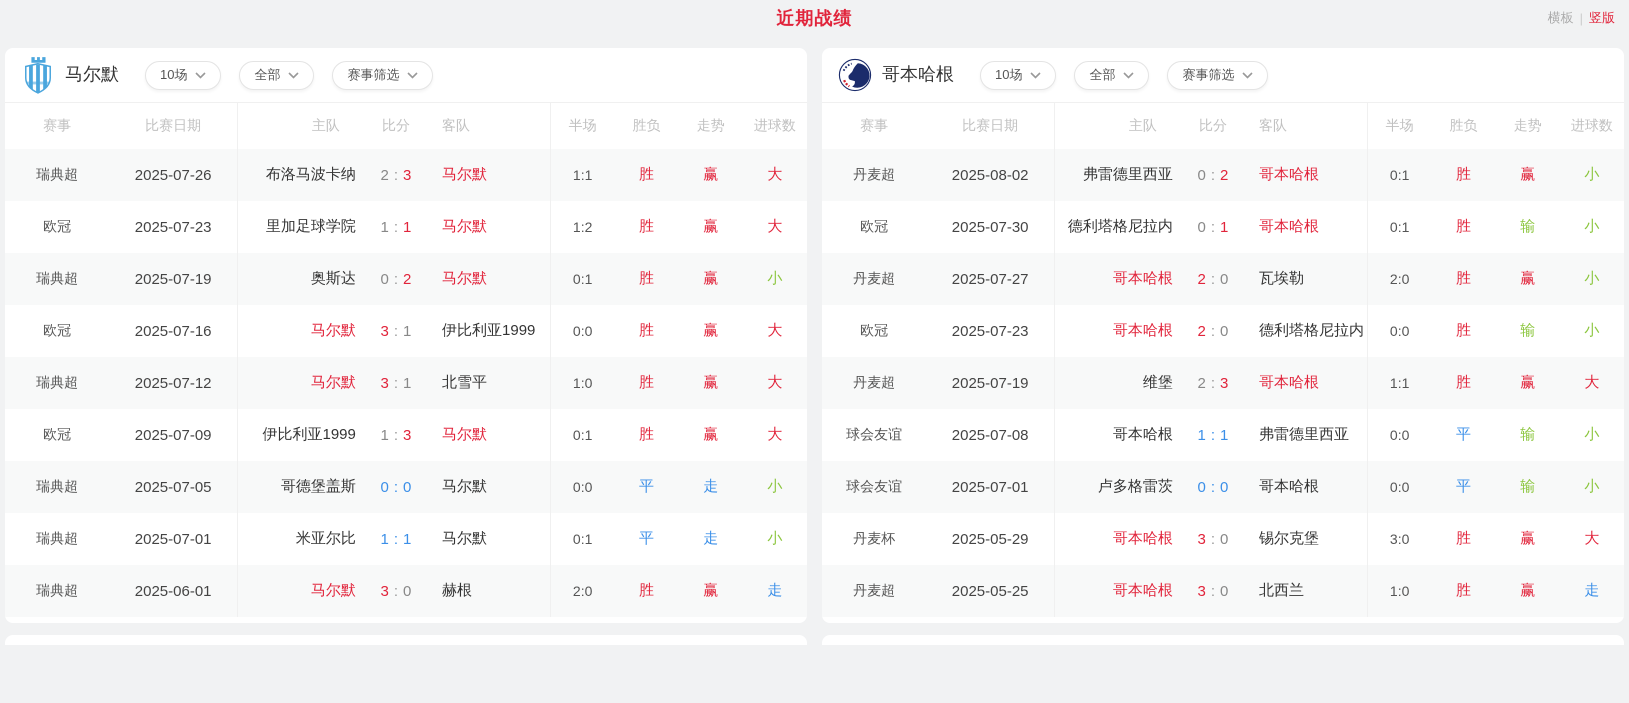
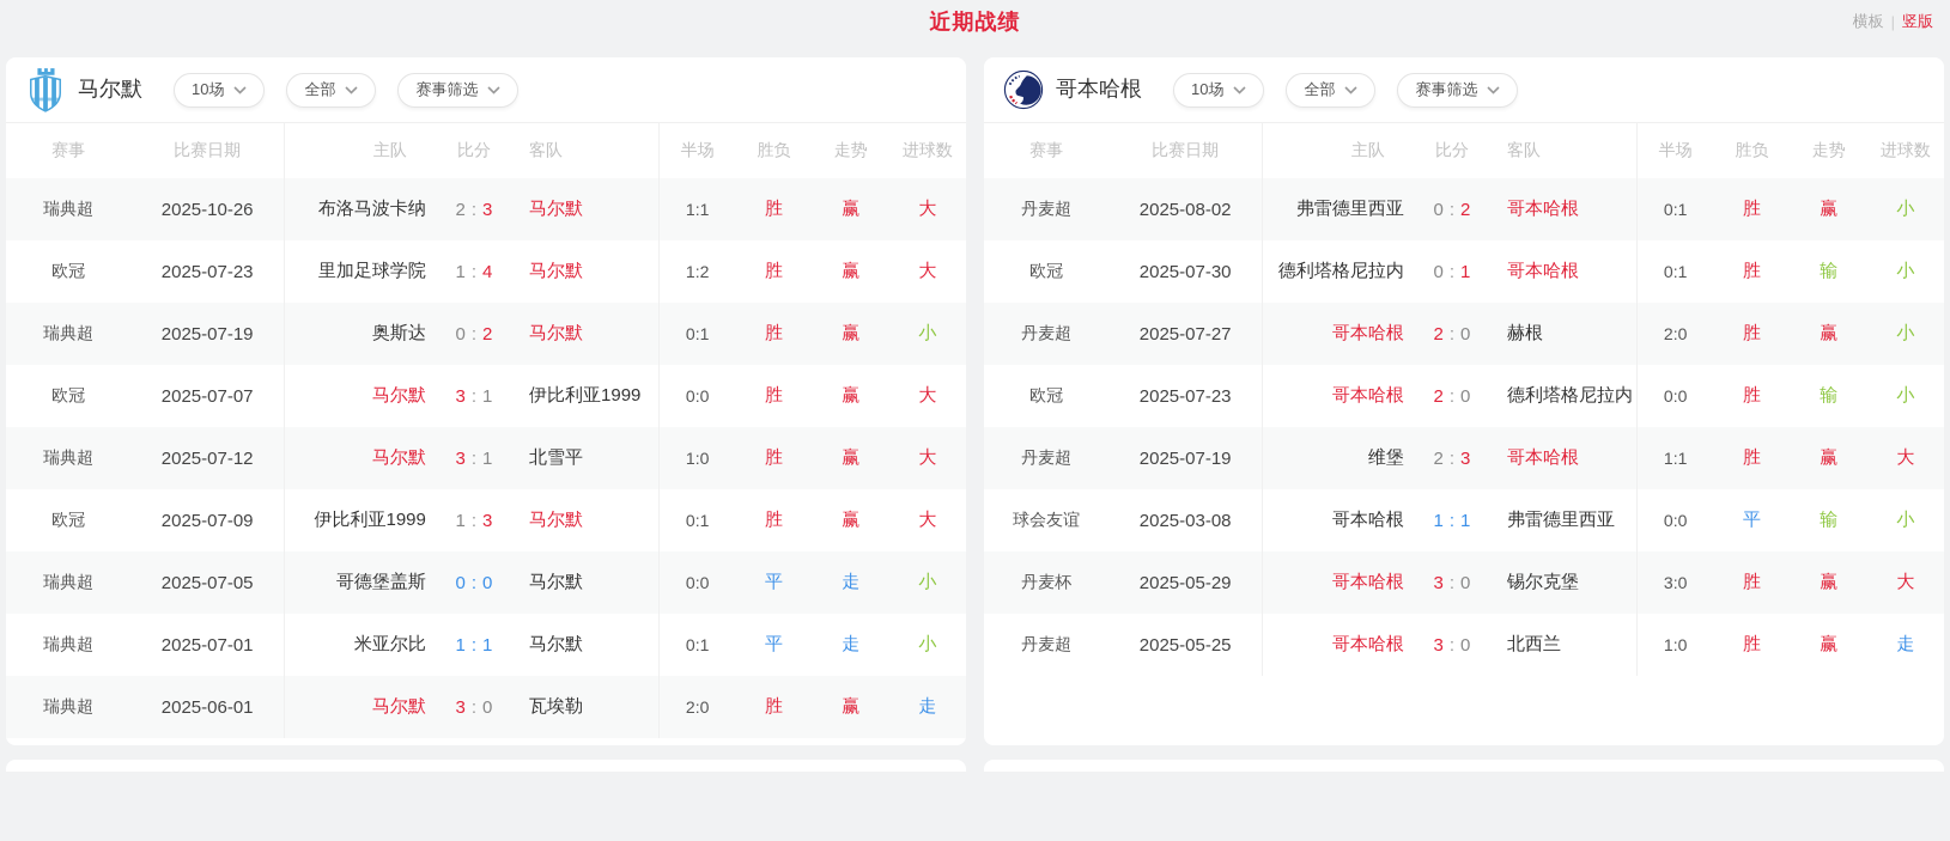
  近期战绩
  横板
  |
  竖版
  马尔默
  10场
  全部
  赛事筛选
  赛事	比赛日期	主队	比分	客队	半场	胜负	走势	进球数
- 瑞典超	2025-07-26	布洛马波卡纳	2 : 3	马尔默	1:1	胜	赢	大
+ 瑞典超	2025-10-26	布洛马波卡纳	2 : 3	马尔默	1:1	胜	赢	大
- 欧冠	2025-07-23	里加足球学院	1 : 1	马尔默	1:2	胜	赢	大
+ 欧冠	2025-07-23	里加足球学院	1 : 4	马尔默	1:2	胜	赢	大
  瑞典超	2025-07-19	奥斯达	0 : 2	马尔默	0:1	胜	赢	小
- 欧冠	2025-07-16	马尔默	3 : 1	伊比利亚1999	0:0	胜	赢	大
+ 欧冠	2025-07-07	马尔默	3 : 1	伊比利亚1999	0:0	胜	赢	大
  瑞典超	2025-07-12	马尔默	3 : 1	北雪平	1:0	胜	赢	大
  欧冠	2025-07-09	伊比利亚1999	1 : 3	马尔默	0:1	胜	赢	大
  瑞典超	2025-07-05	哥德堡盖斯	0 : 0	马尔默	0:0	平	走	小
  瑞典超	2025-07-01	米亚尔比	1 : 1	马尔默	0:1	平	走	小
- 瑞典超	2025-06-01	马尔默	3 : 0	赫根	2:0	胜	赢	走
+ 瑞典超	2025-06-01	马尔默	3 : 0	瓦埃勒	2:0	胜	赢	走
  哥本哈根
  10场
  全部
  赛事筛选
  赛事	比赛日期	主队	比分	客队	半场	胜负	走势	进球数
  丹麦超	2025-08-02	弗雷德里西亚	0 : 2	哥本哈根	0:1	胜	赢	小
  欧冠	2025-07-30	德利塔格尼拉内	0 : 1	哥本哈根	0:1	胜	输	小
- 丹麦超	2025-07-27	哥本哈根	2 : 0	瓦埃勒	2:0	胜	赢	小
+ 丹麦超	2025-07-27	哥本哈根	2 : 0	赫根	2:0	胜	赢	小
  欧冠	2025-07-23	哥本哈根	2 : 0	德利塔格尼拉内	0:0	胜	输	小
  丹麦超	2025-07-19	维堡	2 : 3	哥本哈根	1:1	胜	赢	大
- 球会友谊	2025-07-08	哥本哈根	1 : 1	弗雷德里西亚	0:0	平	输	小
+ 球会友谊	2025-03-08	哥本哈根	1 : 1	弗雷德里西亚	0:0	平	输	小
- 球会友谊	2025-07-01	卢多格雷茨	0 : 0	哥本哈根	0:0	平	输	小
  丹麦杯	2025-05-29	哥本哈根	3 : 0	锡尔克堡	3:0	胜	赢	大
  丹麦超	2025-05-25	哥本哈根	3 : 0	北西兰	1:0	胜	赢	走
